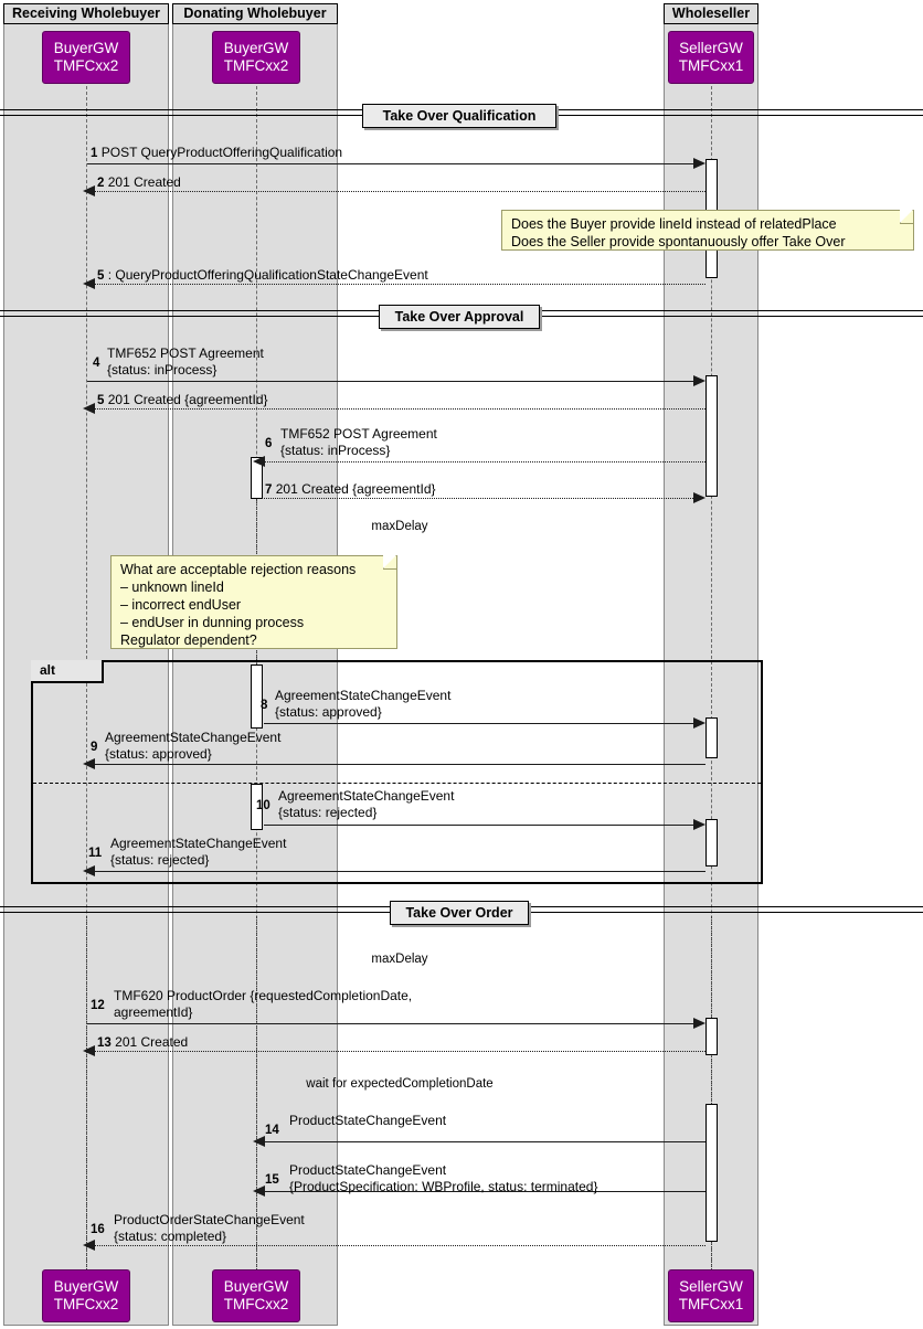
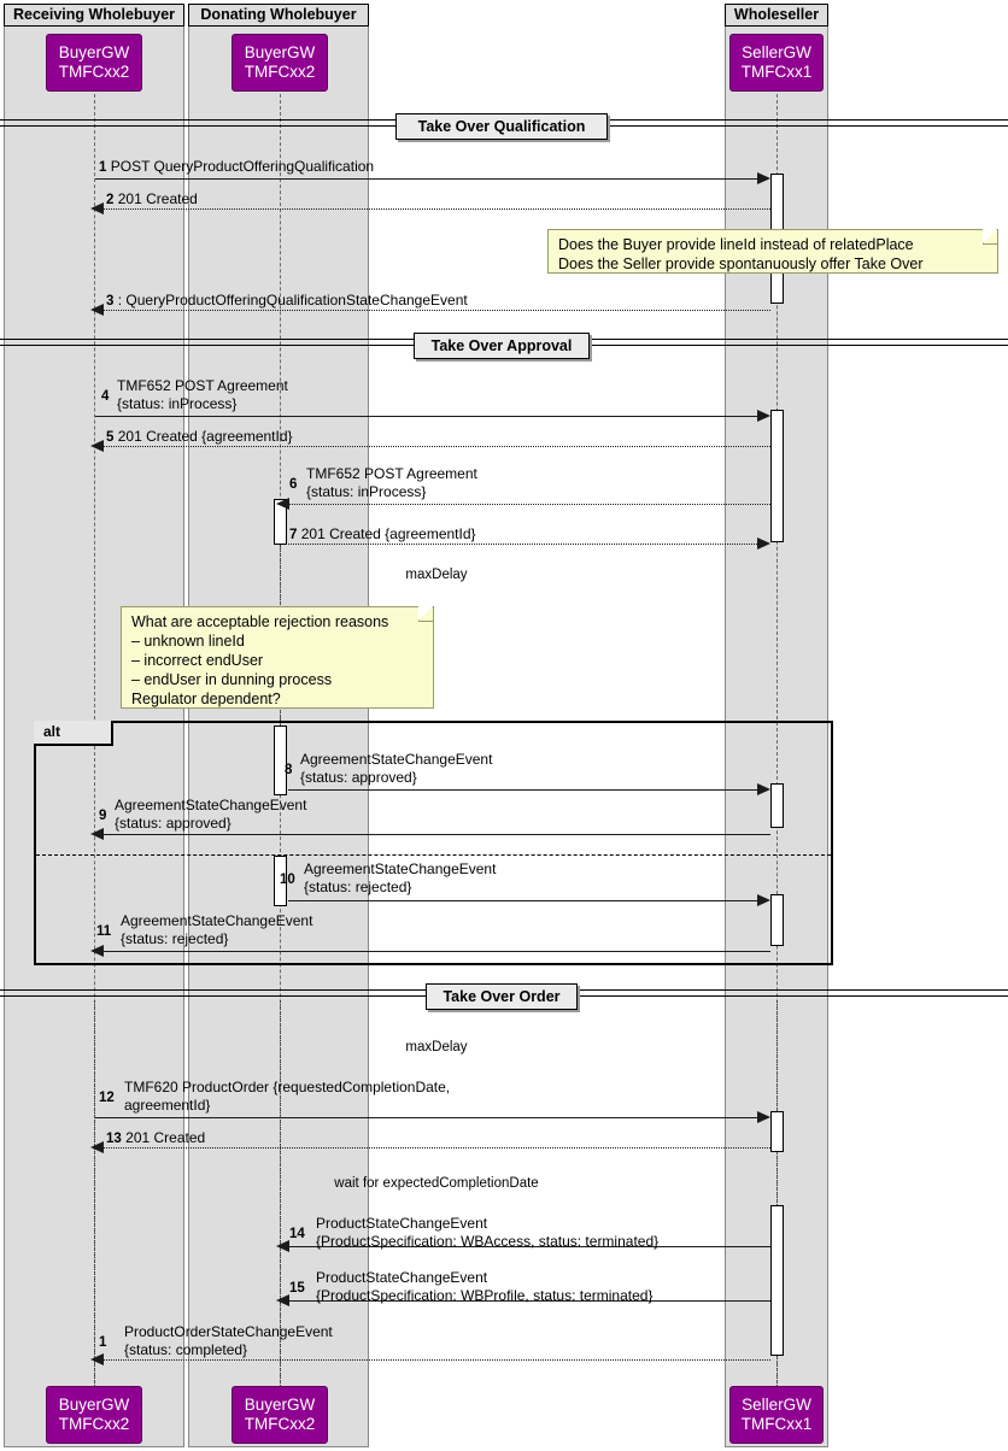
  Receiving Wholebuyer
  Donating Wholebuyer
  Wholeseller
  BuyerGW
  TMFCxx2
  BuyerGW
  TMFCxx2
  SellerGW
  TMFCxx1
  BuyerGW
  TMFCxx2
  BuyerGW
  TMFCxx2
  SellerGW
  TMFCxx1
  Take Over Qualification
  1 POST QueryProductOfferingQualification
  2 201 Created
  Does the Buyer provide lineId instead of relatedPlace
  Does the Seller provide spontanuously offer Take Over
- 5 : QueryProductOfferingQualificationStateChangeEvent
+ 3 : QueryProductOfferingQualificationStateChangeEvent
  Take Over Approval
  4
  TMF652 POST Agreement
  {status: inProcess}
  5 201 Created {agreementId}
  6
  TMF652 POST Agreement
  {status: inProcess}
  7 201 Created {agreementId}
  maxDelay
  What are acceptable rejection reasons
  – unknown lineId
  – incorrect endUser
  – endUser in dunning process
  Regulator dependent?
  alt
  8
  AgreementStateChangeEvent
  {status: approved}
  9
  AgreementStateChangeEvent
  {status: approved}
  10
  AgreementStateChangeEvent
  {status: rejected}
  11
  AgreementStateChangeEvent
  {status: rejected}
  Take Over Order
  maxDelay
  12
  TMF620 ProductOrder {requestedCompletionDate,
  agreementId}
  13 201 Created
  wait for expectedCompletionDate
  14
  ProductStateChangeEvent
+ {ProductSpecification: WBAccess, status: terminated}
  15
  ProductStateChangeEvent
  {ProductSpecification: WBProfile, status: terminated}
- 16
+ 1
  ProductOrderStateChangeEvent
  {status: completed}
